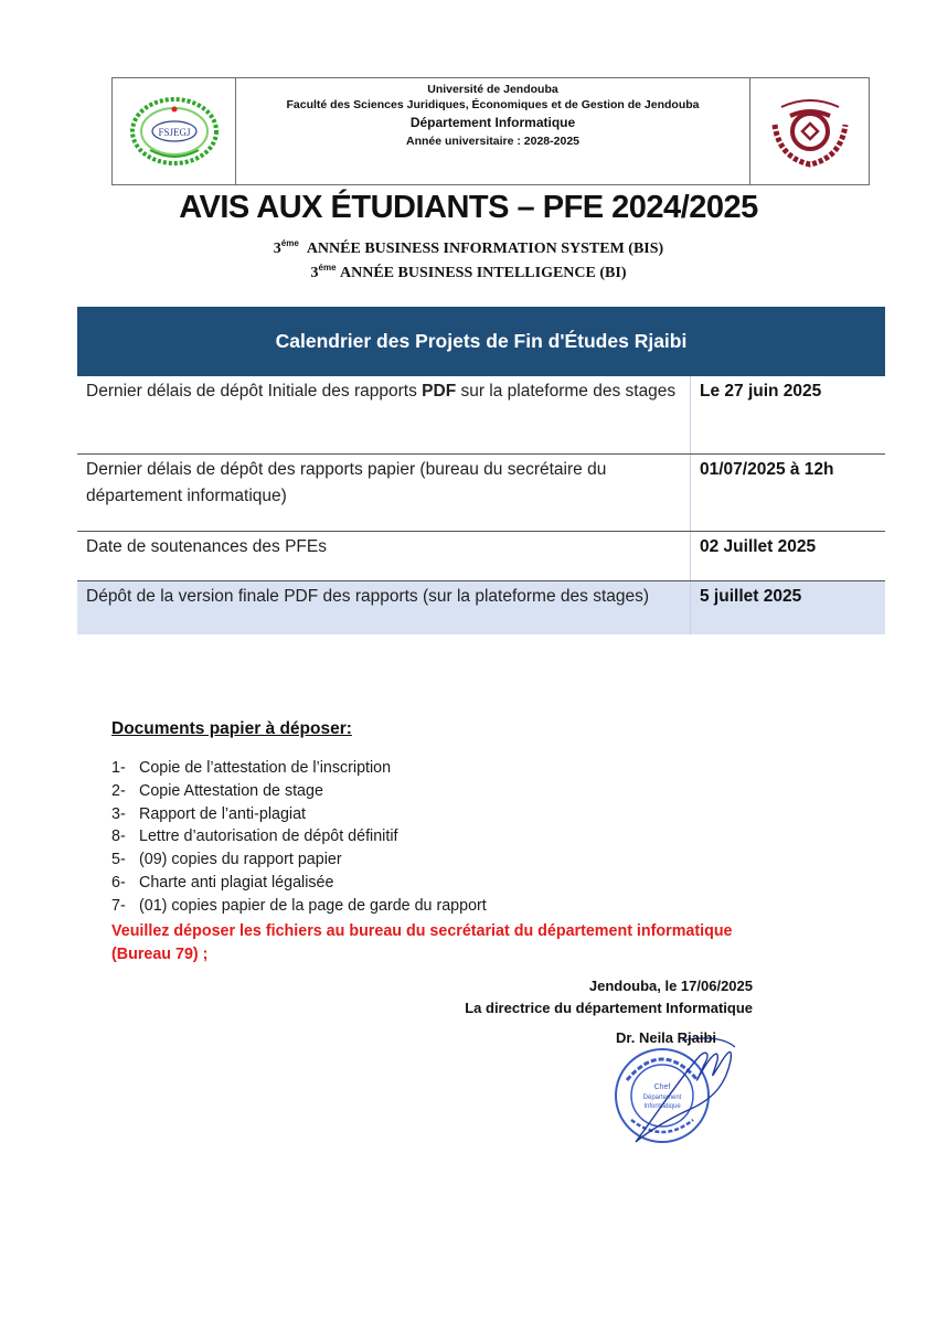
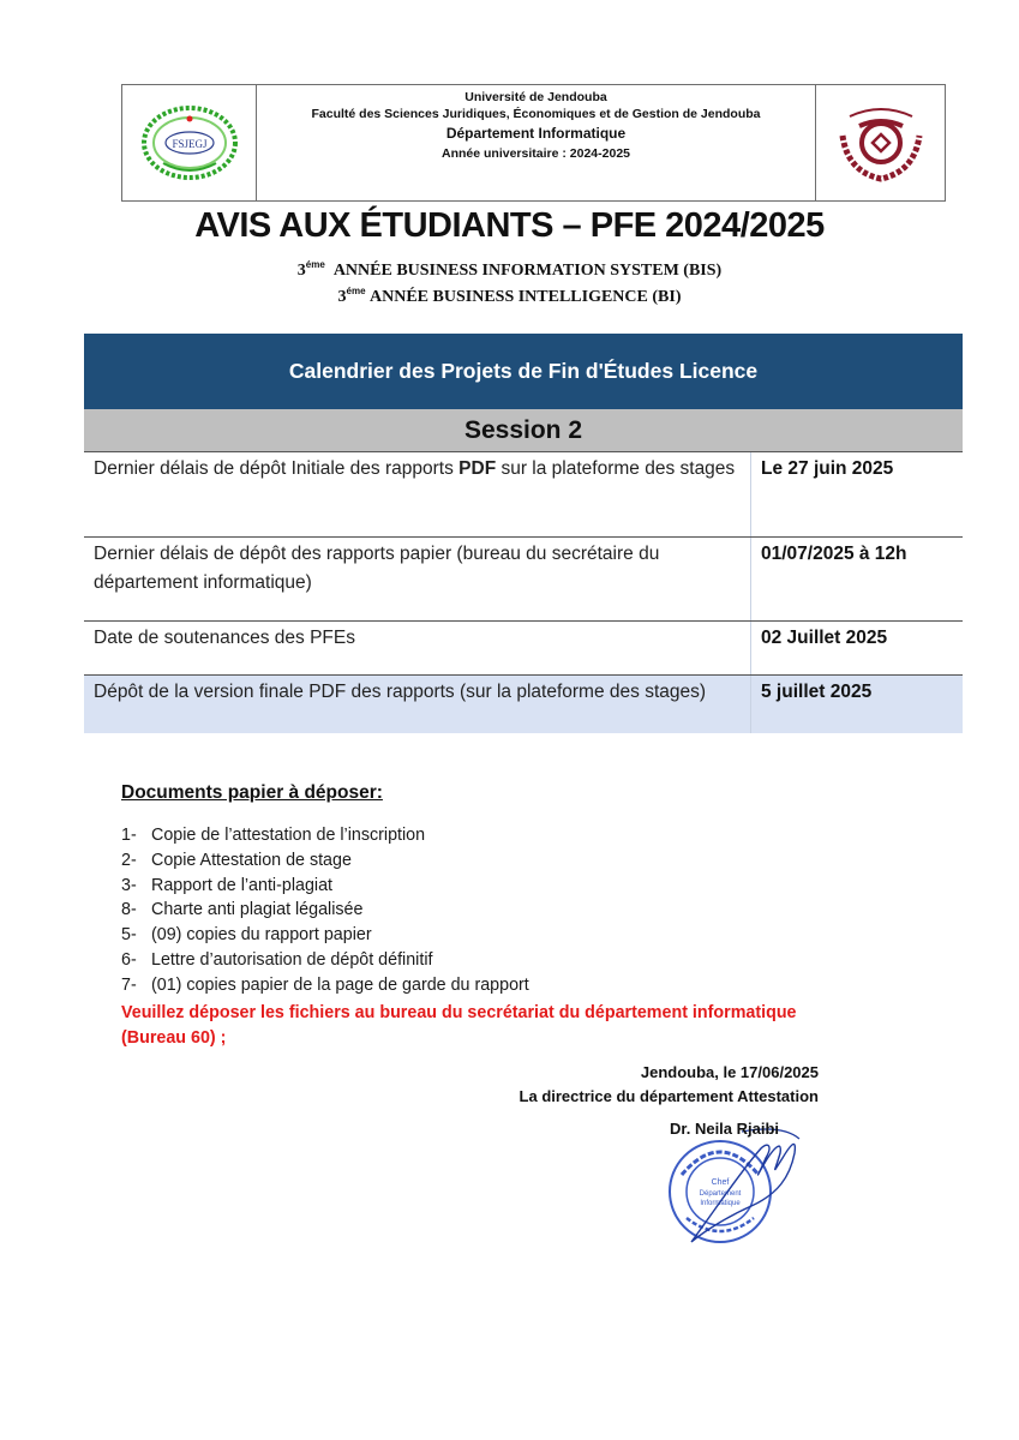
  FSJEGJ
  Université de Jendouba
  Faculté des Sciences Juridiques, Économiques et de Gestion de Jendouba
  Département Informatique
- Année universitaire : 2028-2025
+ Année universitaire : 2024-2025
  AVIS AUX ÉTUDIANTS – PFE 2024/2025
  3éme ANNÉE BUSINESS INFORMATION SYSTEM (BIS)
  3éme ANNÉE BUSINESS INTELLIGENCE (BI)
- Calendrier des Projets de Fin d'Études Rjaibi
+ Calendrier des Projets de Fin d'Études Licence
+ Session 2
  Dernier délais de dépôt Initiale des rapports PDF sur la plateforme des stages
  Le 27 juin 2025
  Dernier délais de dépôt des rapports papier (bureau du secrétaire du département informatique)
  01/07/2025 à 12h
  Date de soutenances des PFEs
  02 Juillet 2025
  Dépôt de la version finale PDF des rapports (sur la plateforme des stages)
  5 juillet 2025
  Documents papier à déposer:
  1-
  Copie de l’attestation de l’inscription
  2-
  Copie Attestation de stage
  3-
  Rapport de l’anti-plagiat
  8-
- Lettre d’autorisation de dépôt définitif
+ Charte anti plagiat légalisée
  5-
  (09) copies du rapport papier
  6-
- Charte anti plagiat légalisée
+ Lettre d’autorisation de dépôt définitif
  7-
  (01) copies papier de la page de garde du rapport
- Veuillez déposer les fichiers au bureau du secrétariat du département informatique (Bureau 79) ;
+ Veuillez déposer les fichiers au bureau du secrétariat du département informatique (Bureau 60) ;
  Jendouba, le 17/06/2025
- La directrice du département Informatique
+ La directrice du département Attestation
  Dr. Neila Rjaibi
